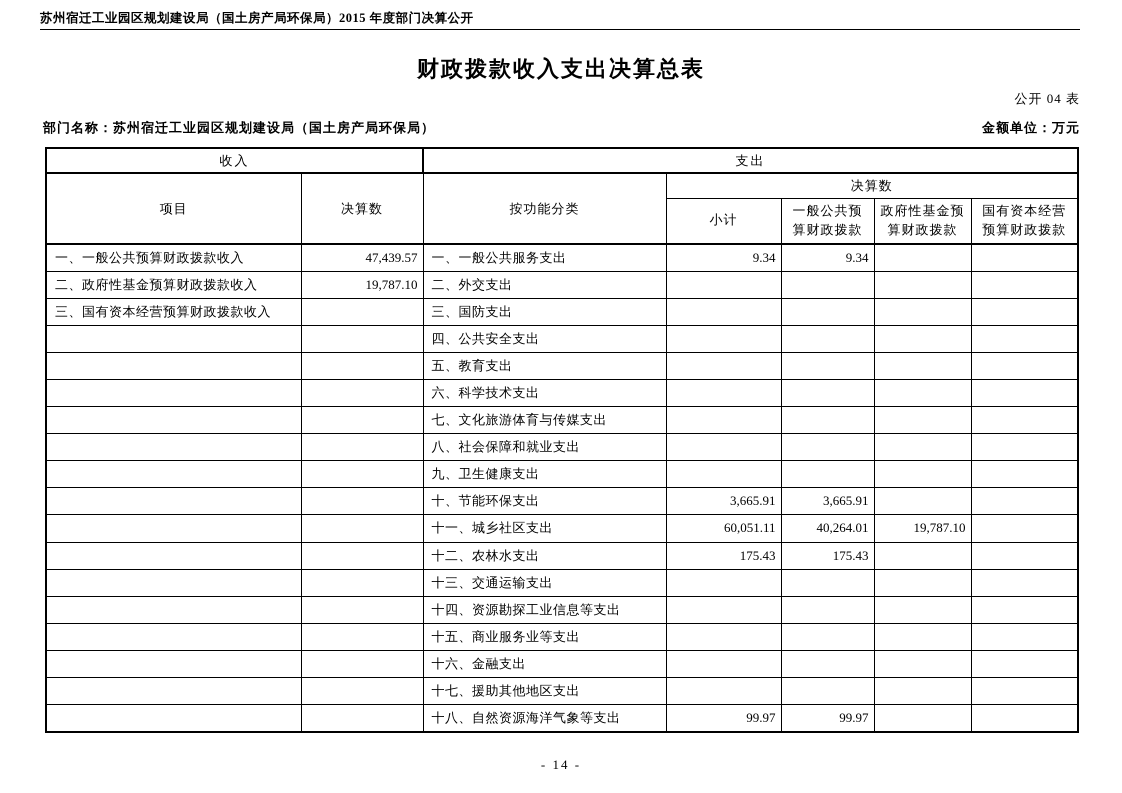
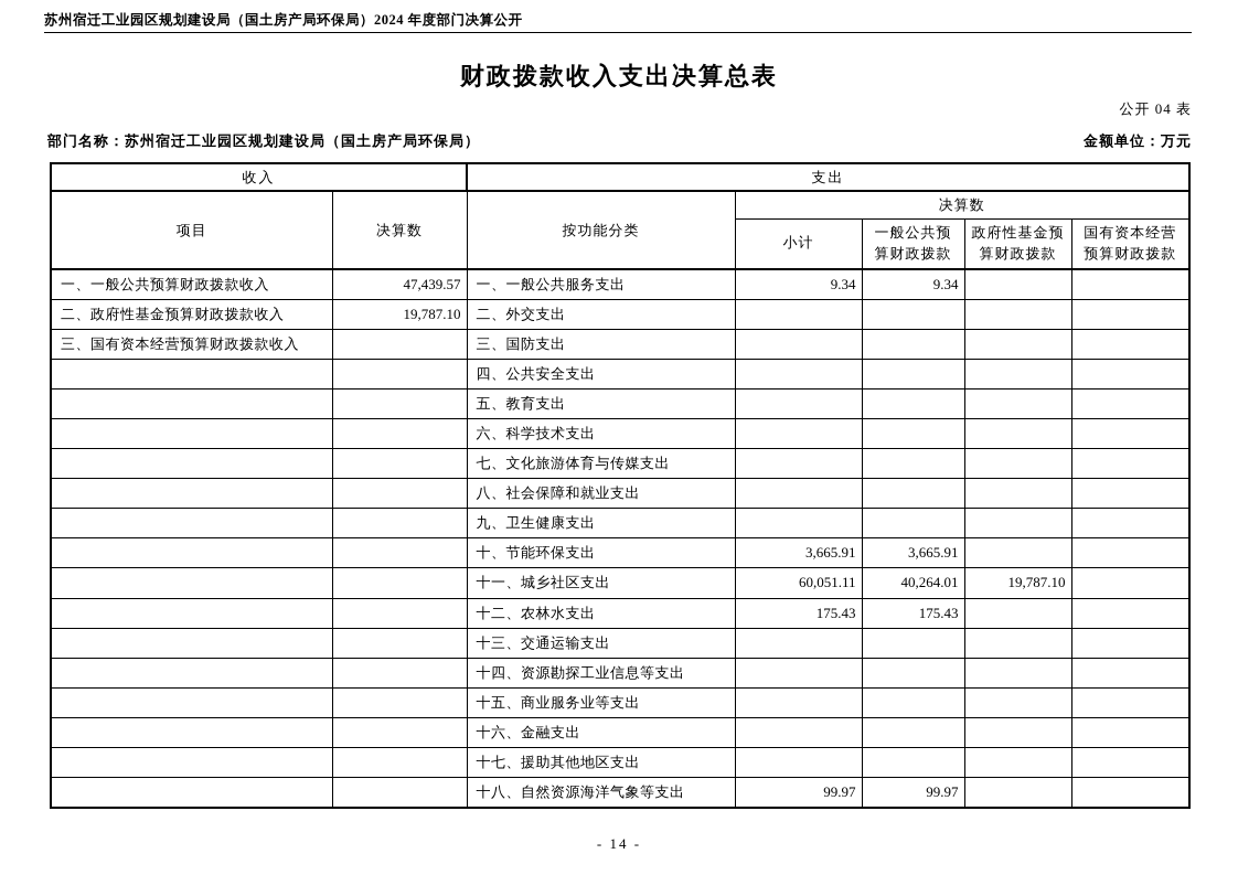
- 苏州宿迁工业园区规划建设局（国土房产局环保局）2015 年度部门决算公开
+ 苏州宿迁工业园区规划建设局（国土房产局环保局）2024 年度部门决算公开
  财政拨款收入支出决算总表
  公开 04 表
  部门名称：苏州宿迁工业园区规划建设局（国土房产局环保局）
  金额单位：万元
  收入	支出
  项目	决算数	按功能分类	决算数
  小计	一般公共预 算财政拨款	政府性基金预 算财政拨款	国有资本经营 预算财政拨款
  一、一般公共预算财政拨款收入	47,439.57	一、一般公共服务支出	9.34	9.34
  二、政府性基金预算财政拨款收入	19,787.10	二、外交支出
  三、国有资本经营预算财政拨款收入		三、国防支出
  		四、公共安全支出
  		五、教育支出
  		六、科学技术支出
  		七、文化旅游体育与传媒支出
  		八、社会保障和就业支出
  		九、卫生健康支出
  		十、节能环保支出	3,665.91	3,665.91
  		十一、城乡社区支出	60,051.11	40,264.01	19,787.10
  		十二、农林水支出	175.43	175.43
  		十三、交通运输支出
  		十四、资源勘探工业信息等支出
  		十五、商业服务业等支出
  		十六、金融支出
  		十七、援助其他地区支出
  		十八、自然资源海洋气象等支出	99.97	99.97
  - 14 -
